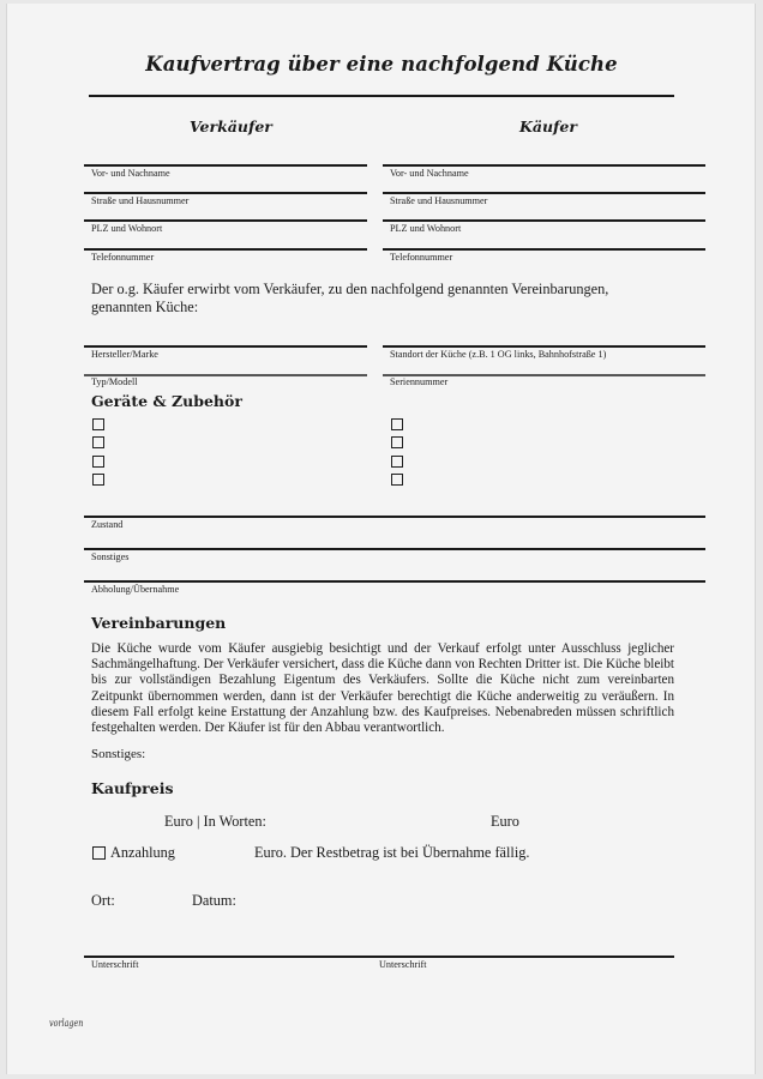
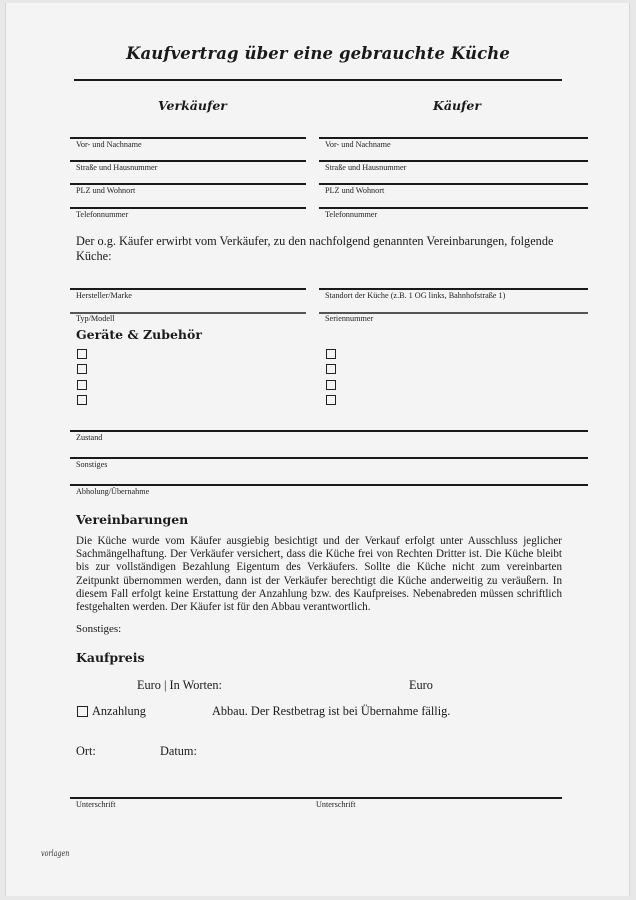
- Kaufvertrag über eine nachfolgend Küche
+ Kaufvertrag über eine gebrauchte Küche
  Verkäufer
  Käufer
  Vor- und Nachname
  Straße und Hausnummer
  PLZ und Wohnort
  Telefonnummer
  Vor- und Nachname
  Straße und Hausnummer
  PLZ und Wohnort
  Telefonnummer
- Der o.g. Käufer erwirbt vom Verkäufer, zu den nachfolgend genannten Vereinbarungen, genannten Küche:
+ Der o.g. Käufer erwirbt vom Verkäufer, zu den nachfolgend genannten Vereinbarungen, folgende Küche:
  Hersteller/Marke
  Standort der Küche (z.B. 1 OG links, Bahnhofstraße 1)
  Typ/Modell
  Seriennummer
  Geräte & Zubehör
  Zustand
  Sonstiges
  Abholung/Übernahme
  Vereinbarungen
- Die Küche wurde vom Käufer ausgiebig besichtigt und der Verkauf erfolgt unter Ausschluss jeglicher Sachmängelhaftung. Der Verkäufer versichert, dass die Küche dann von Rechten Dritter ist. Die Küche bleibt bis zur vollständigen Bezahlung Eigentum des Verkäufers. Sollte die Küche nicht zum vereinbarten Zeitpunkt übernommen werden, dann ist der Verkäufer berechtigt die Küche anderweitig zu veräußern. In diesem Fall erfolgt keine Erstattung der Anzahlung bzw. des Kaufpreises. Nebenabreden müssen schriftlich festgehalten werden. Der Käufer ist für den Abbau verantwortlich.
+ Die Küche wurde vom Käufer ausgiebig besichtigt und der Verkauf erfolgt unter Ausschluss jeglicher Sachmängelhaftung. Der Verkäufer versichert, dass die Küche frei von Rechten Dritter ist. Die Küche bleibt bis zur vollständigen Bezahlung Eigentum des Verkäufers. Sollte die Küche nicht zum vereinbarten Zeitpunkt übernommen werden, dann ist der Verkäufer berechtigt die Küche anderweitig zu veräußern. In diesem Fall erfolgt keine Erstattung der Anzahlung bzw. des Kaufpreises. Nebenabreden müssen schriftlich festgehalten werden. Der Käufer ist für den Abbau verantwortlich.
  Sonstiges:
  Kaufpreis
  Euro | In Worten:
  Euro
  Anzahlung
- Euro. Der Restbetrag ist bei Übernahme fällig.
+ Abbau. Der Restbetrag ist bei Übernahme fällig.
  Ort:
  Datum:
  Unterschrift
  Unterschrift
  vorlagen
